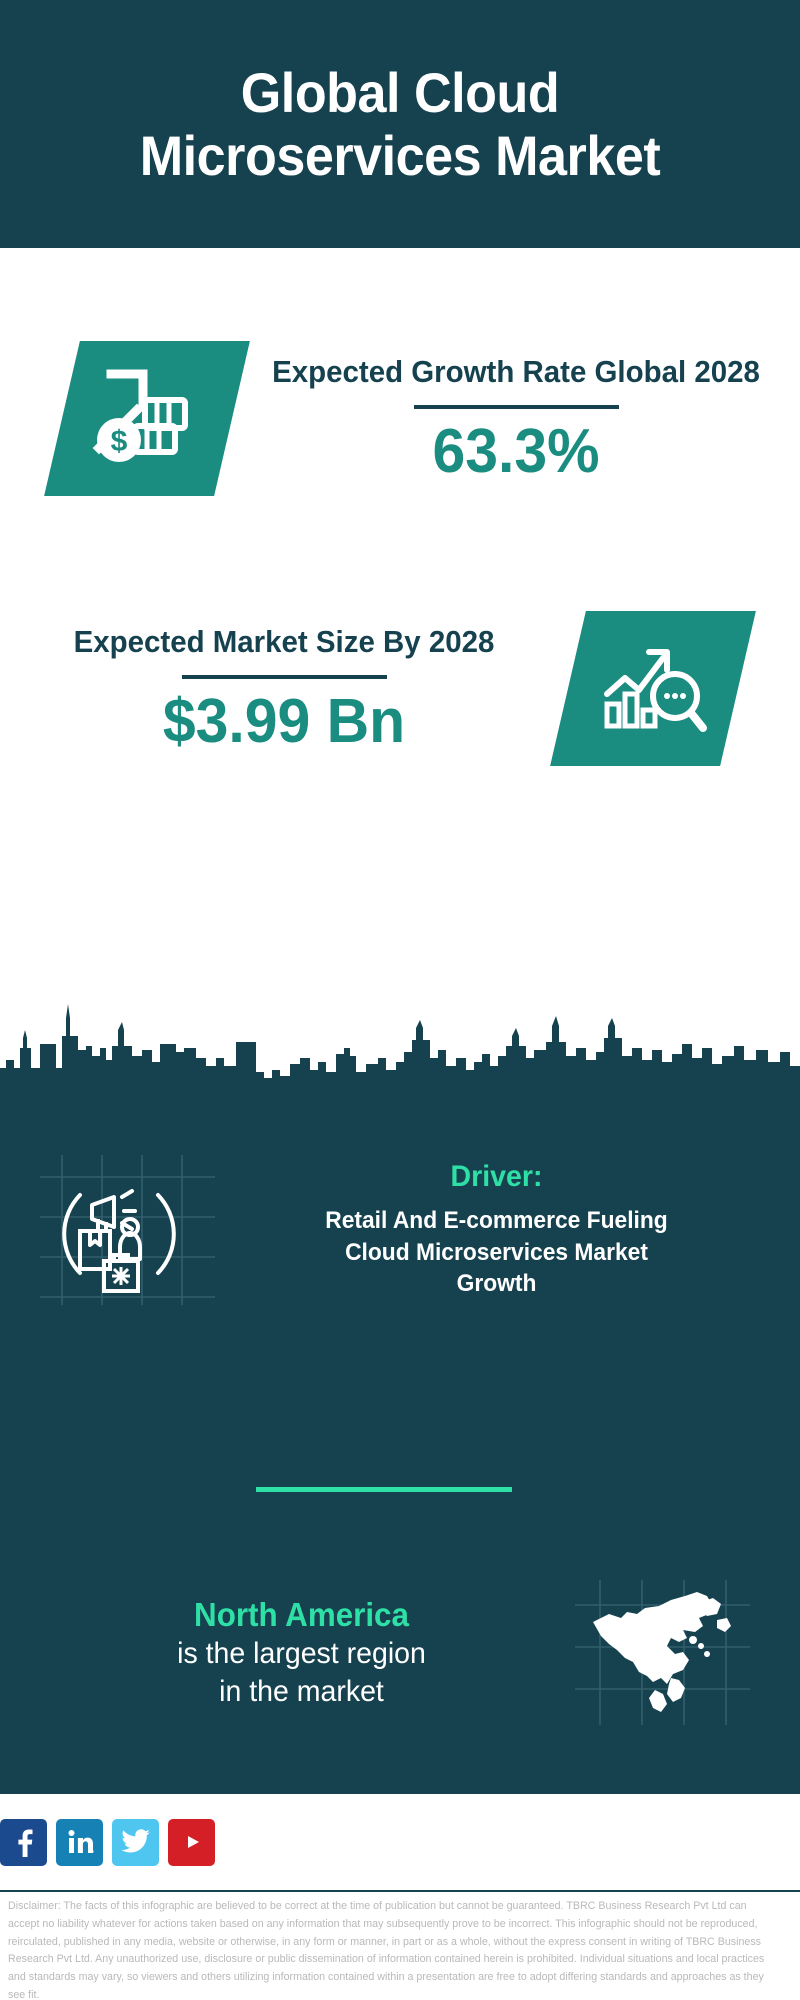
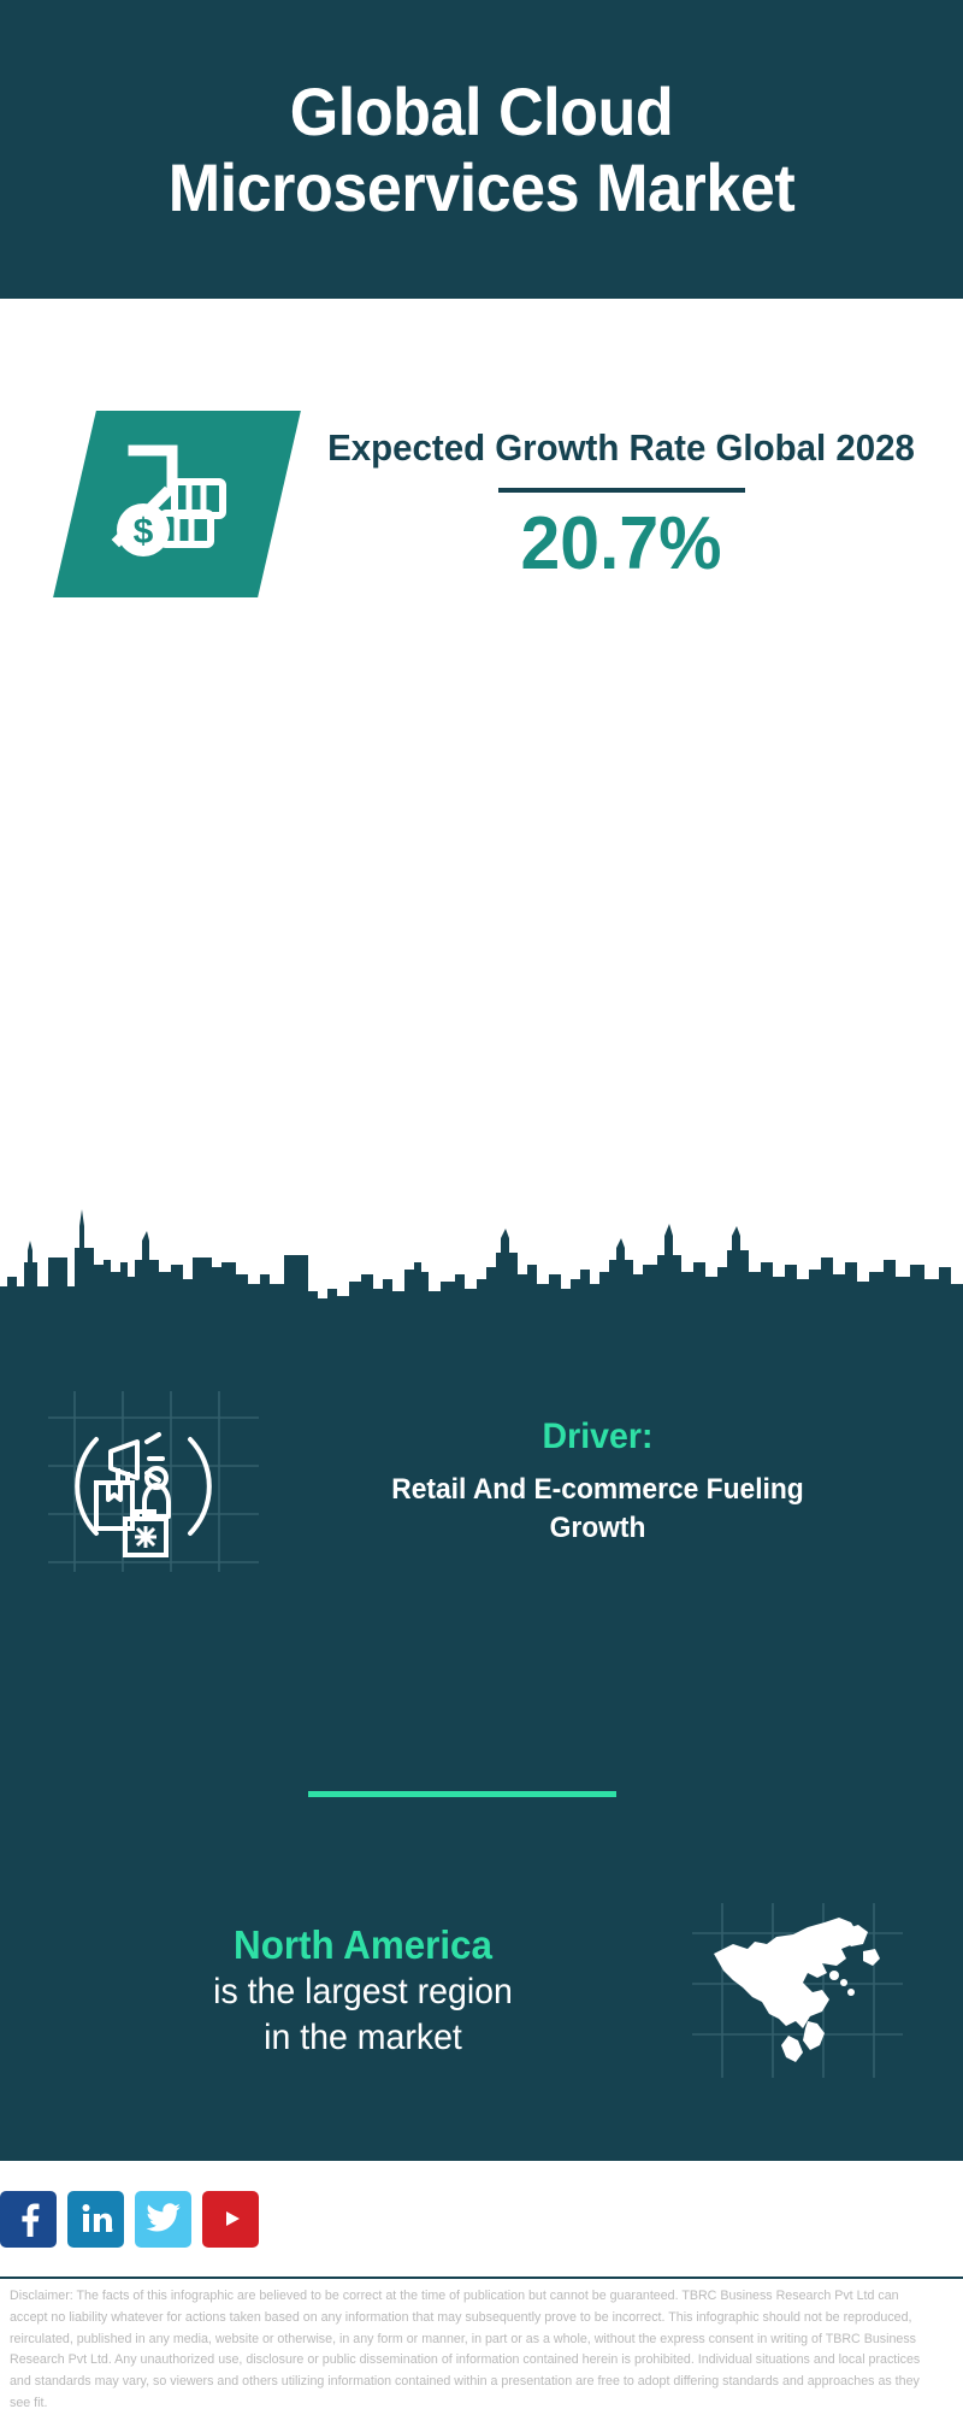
  Global Cloud Microservices Market
  Expected Growth Rate Global 2028
- 63.3%
+ 20.7%
- Expected Market Size By 2028
- $3.99 Bn
  Driver:
  Retail And E-commerce Fueling
- Cloud Microservices Market
  Growth
  North America
  is the largest region
  in the market
  Disclaimer: The facts of this infographic are believed to be correct at the time of publication but cannot be guaranteed. TBRC Business Research Pvt Ltd can accept no liability whatever for actions taken based on any information that may subsequently prove to be incorrect. This infographic should not be reproduced, reirculated, published in any media, website or otherwise, in any form or manner, in part or as a whole, without the express consent in writing of TBRC Business Research Pvt Ltd. Any unauthorized use, disclosure or public dissemination of information contained herein is prohibited. Individual situations and local practices and standards may vary, so viewers and others utilizing information contained within a presentation are free to adopt differing standards and approaches as they see fit.
